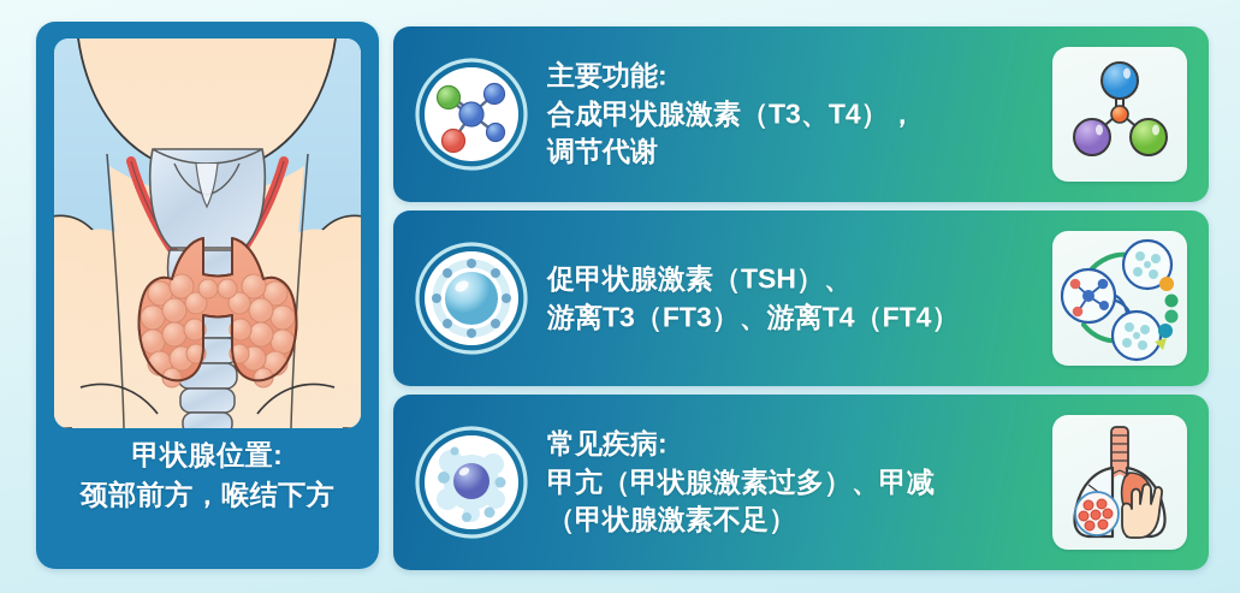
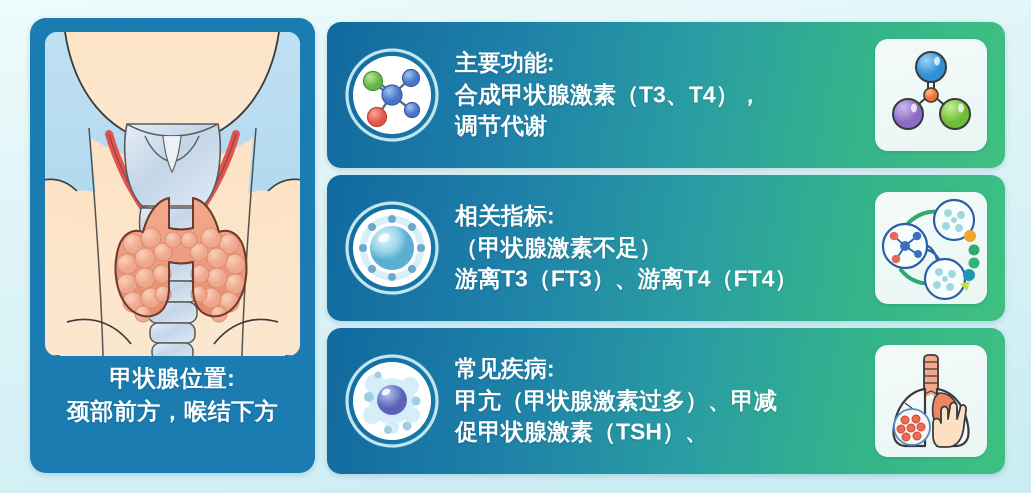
  甲状腺位置:
  颈部前方，喉结下方
  主要功能:
  合成甲状腺激素（T3、T4），
  调节代谢
+ 相关指标:
- 促甲状腺激素（TSH）、
+ （甲状腺激素不足）
  游离T3（FT3）、游离T4（FT4）
  常见疾病:
  甲亢（甲状腺激素过多）、甲减
- （甲状腺激素不足）
+ 促甲状腺激素（TSH）、
